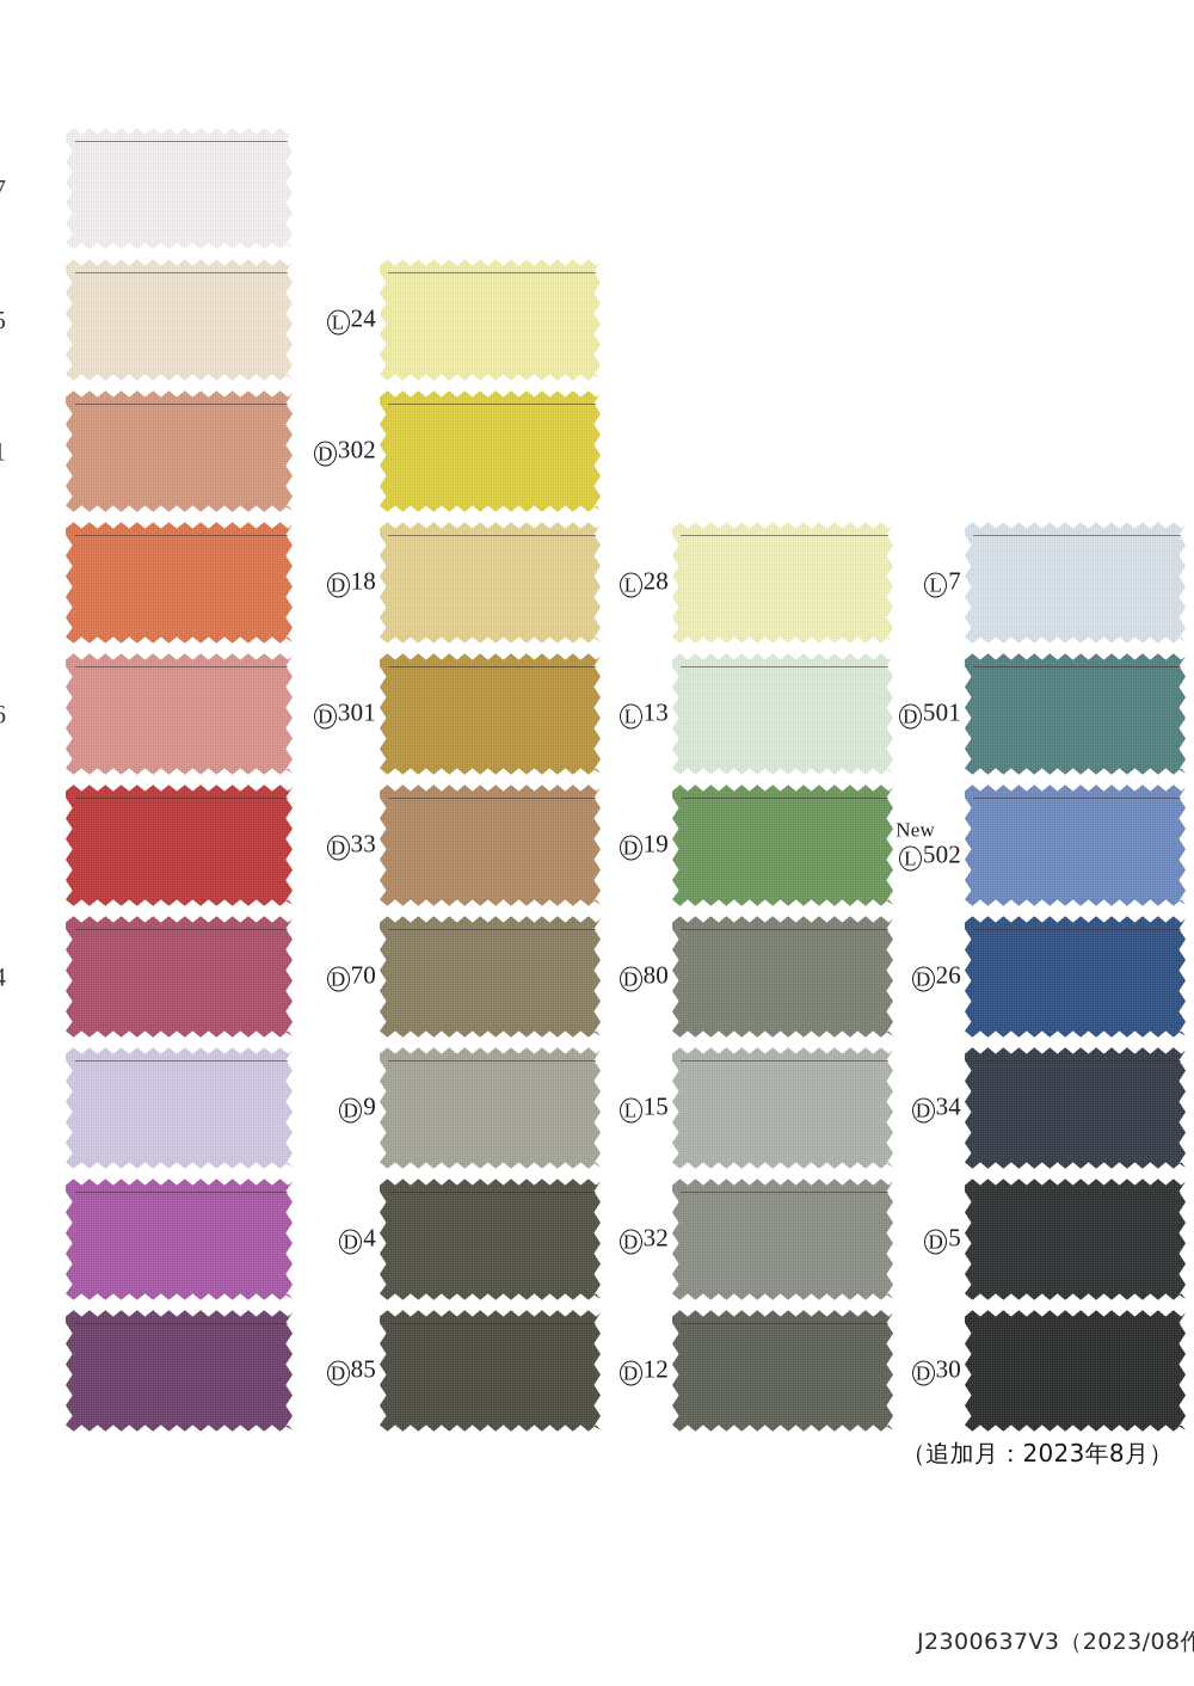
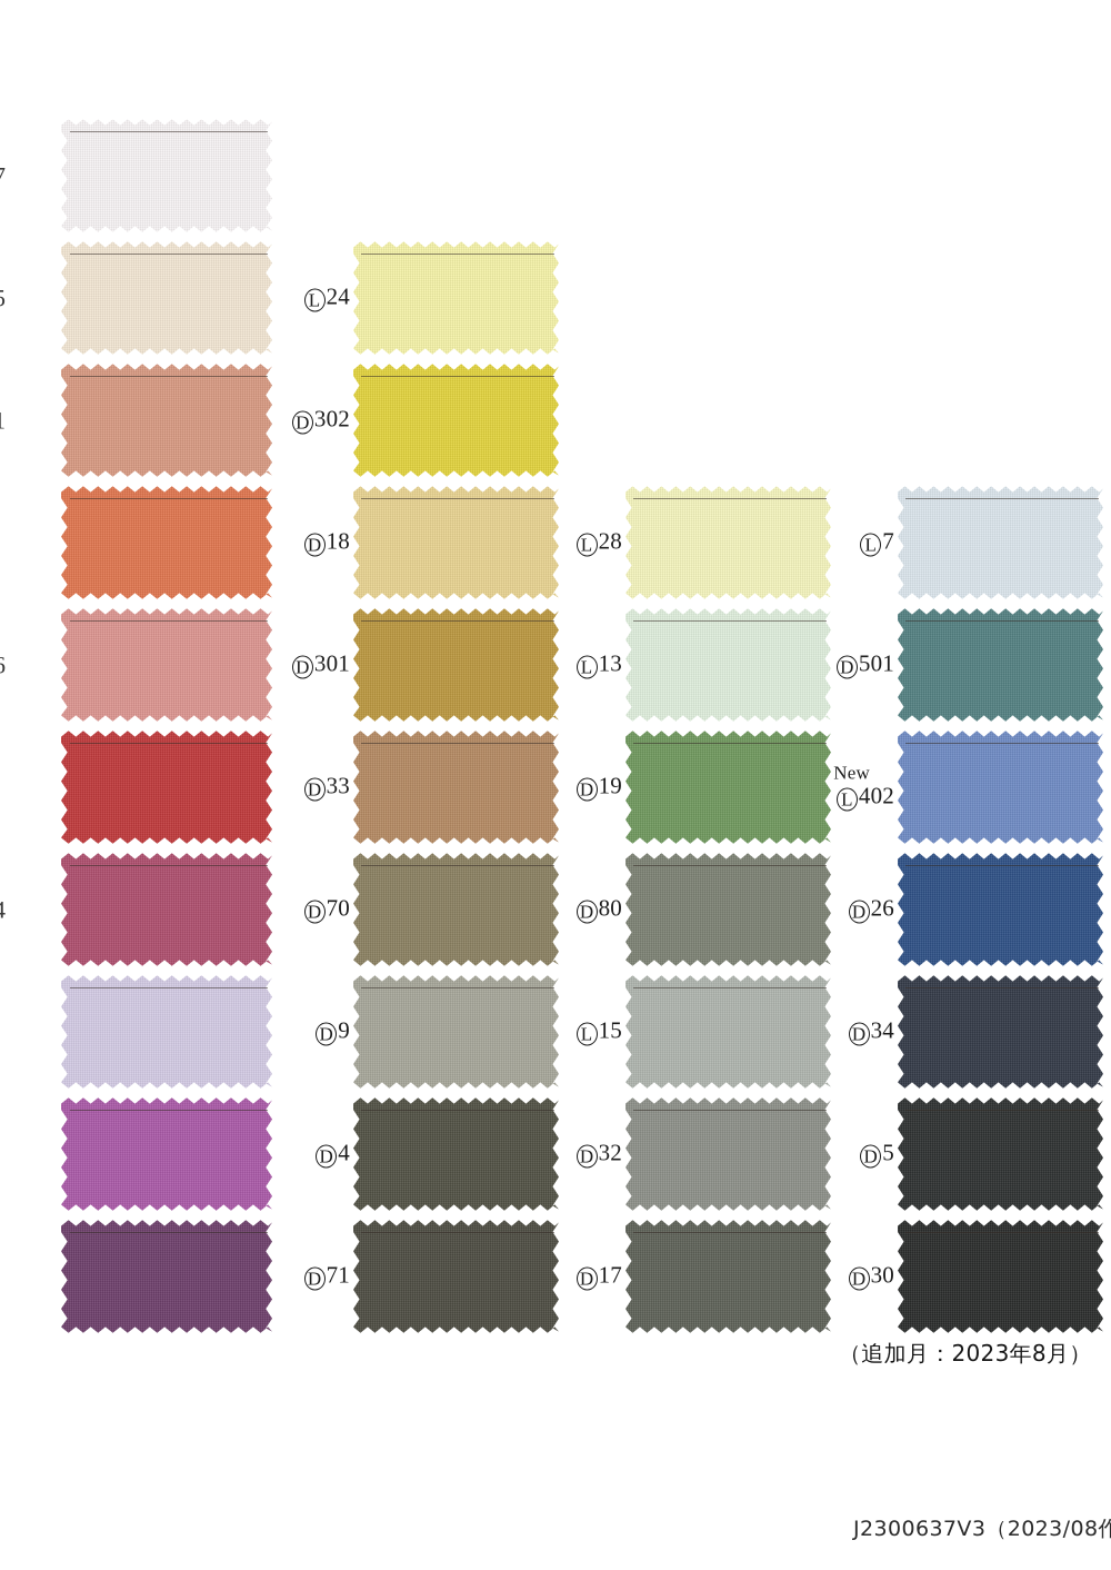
  L 24
  D 302
  D 18
  D 301
  D 33
  D 70
  D 9
  D 4
- D 85
+ D 71
  L 28
  L 13
  D 19
  D 80
  L 15
  D 32
- D 12
+ D 17
  L 7
  D 501
  New
- L 502
+ L 402
  D 26
  D 34
  D 5
  D 30
  （追加月：2023年8月）
  J2300637V3（2023/08作
